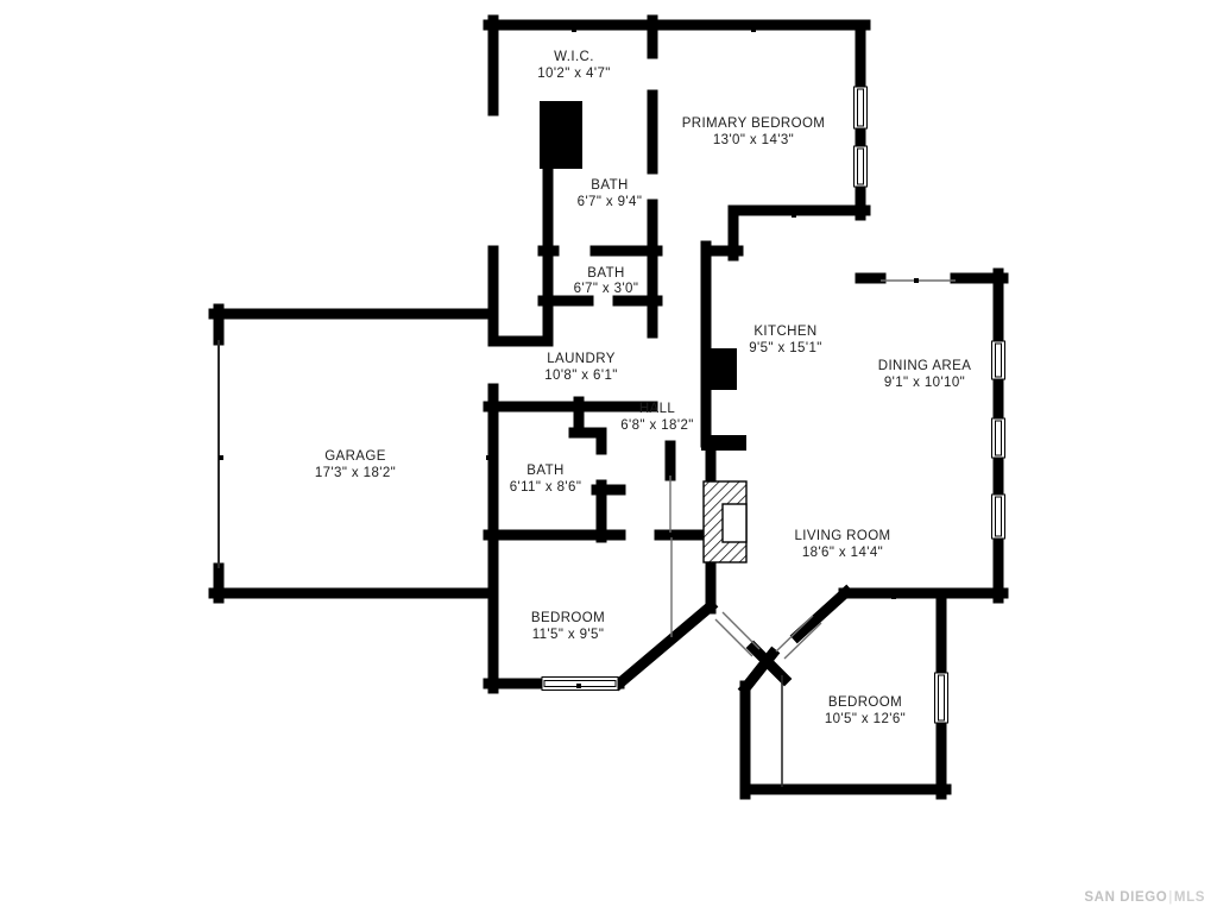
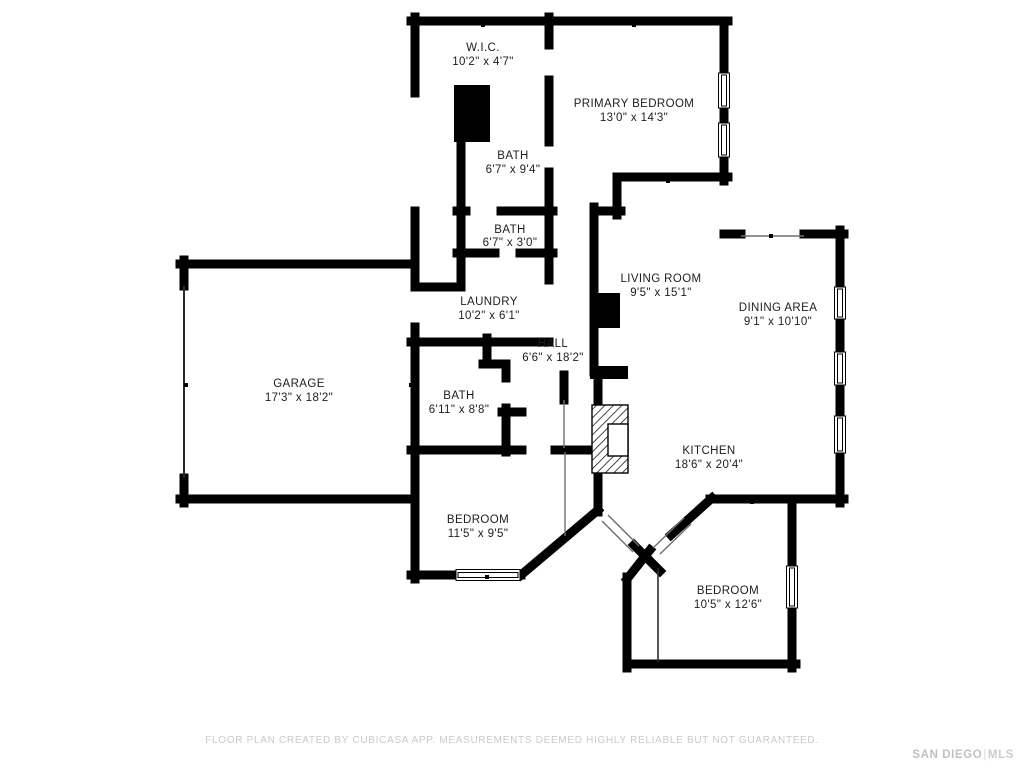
  W.I.C.
  10'2" x 4'7"
  PRIMARY BEDROOM
  13'0" x 14'3"
  BATH
  6'7" x 9'4"
  BATH
  6'7" x 3'0"
- KITCHEN
+ LIVING ROOM
  9'5" x 15'1"
  DINING AREA
  9'1" x 10'10"
  LAUNDRY
- 10'8" x 6'1"
+ 10'2" x 6'1"
  HALL
- 6'8" x 18'2"
+ 6'6" x 18'2"
  GARAGE
  17'3" x 18'2"
  BATH
- 6'11" x 8'6"
+ 6'11" x 8'8"
- LIVING ROOM
+ KITCHEN
- 18'6" x 14'4"
+ 18'6" x 20'4"
  BEDROOM
  11'5" x 9'5"
  BEDROOM
  10'5" x 12'6"
+ FLOOR PLAN CREATED BY CUBICASA APP. MEASUREMENTS DEEMED HIGHLY RELIABLE BUT NOT GUARANTEED.
  SAN DIEGO|MLS
